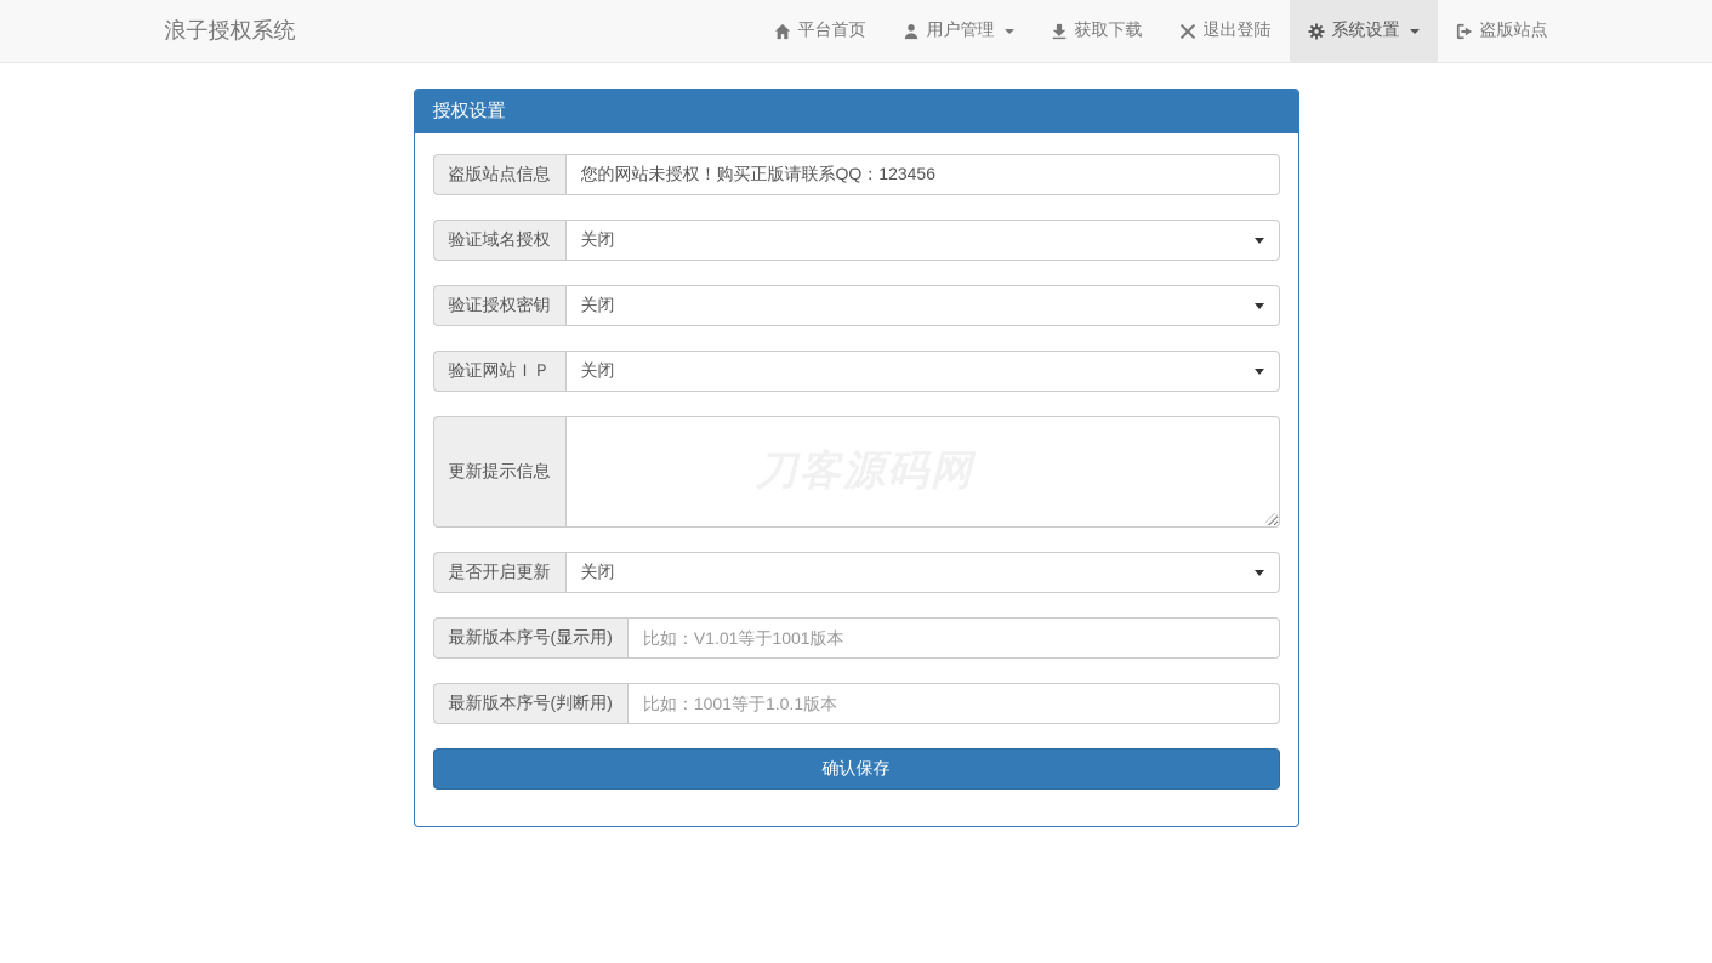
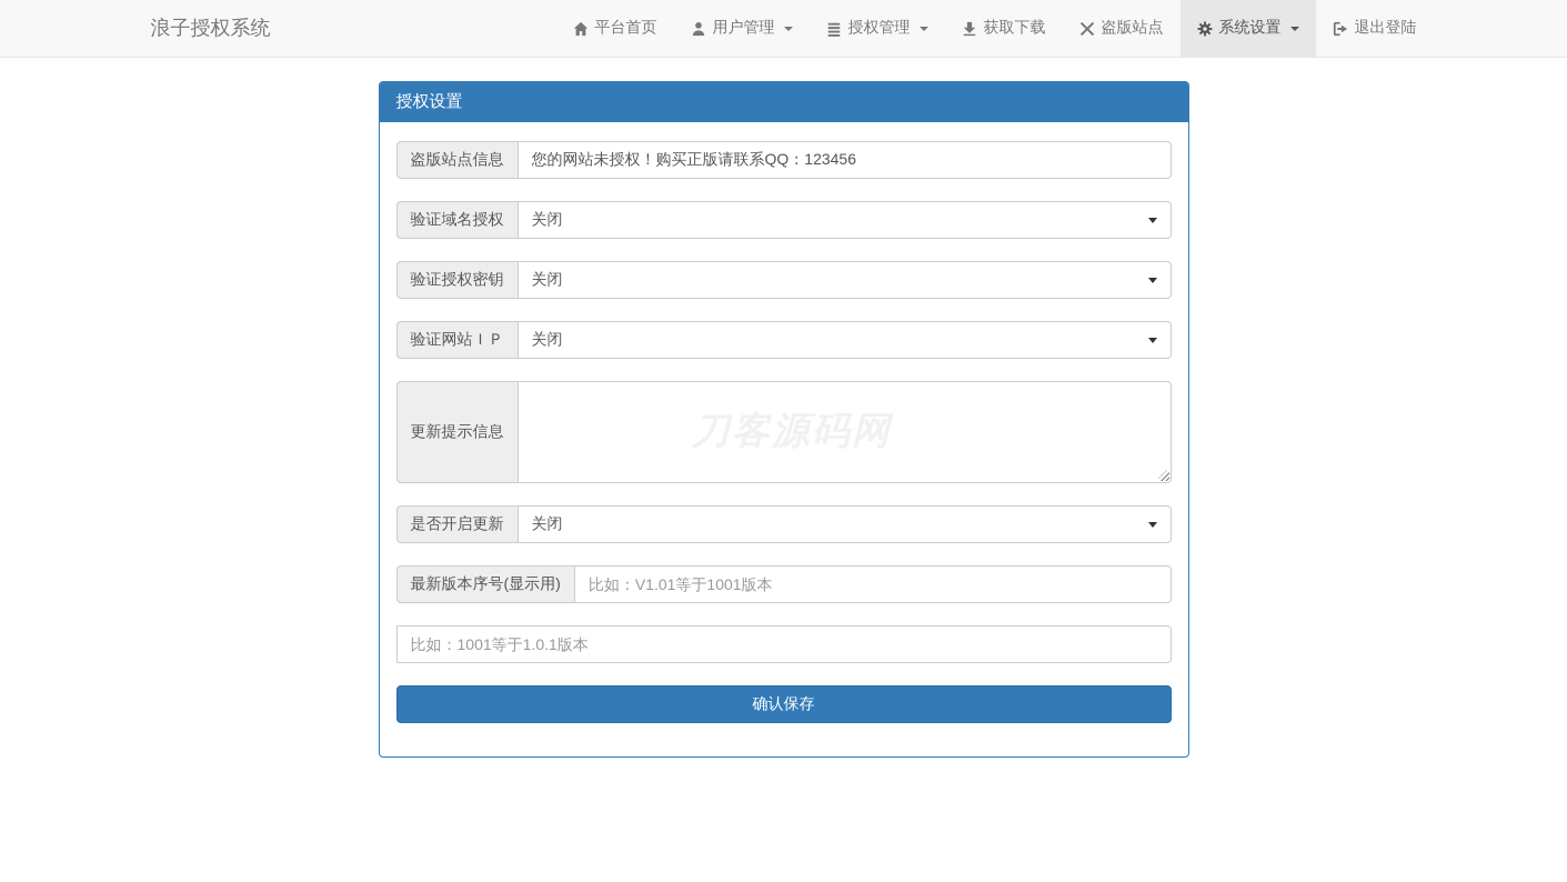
  浪子授权系统
  平台首页
  用户管理
+ 授权管理
  获取下载
- 退出登陆
+ 盗版站点
  系统设置
- 盗版站点
+ 退出登陆
  授权设置
  盗版站点信息
  您的网站未授权！购买正版请联系QQ：123456
  验证域名授权
  关闭
  验证授权密钥
  关闭
  验证网站ＩＰ
  关闭
  更新提示信息
  是否开启更新
  关闭
  最新版本序号(显示用)
  比如：V1.01等于1001版本
- 最新版本序号(判断用)
  比如：1001等于1.0.1版本
  确认保存
